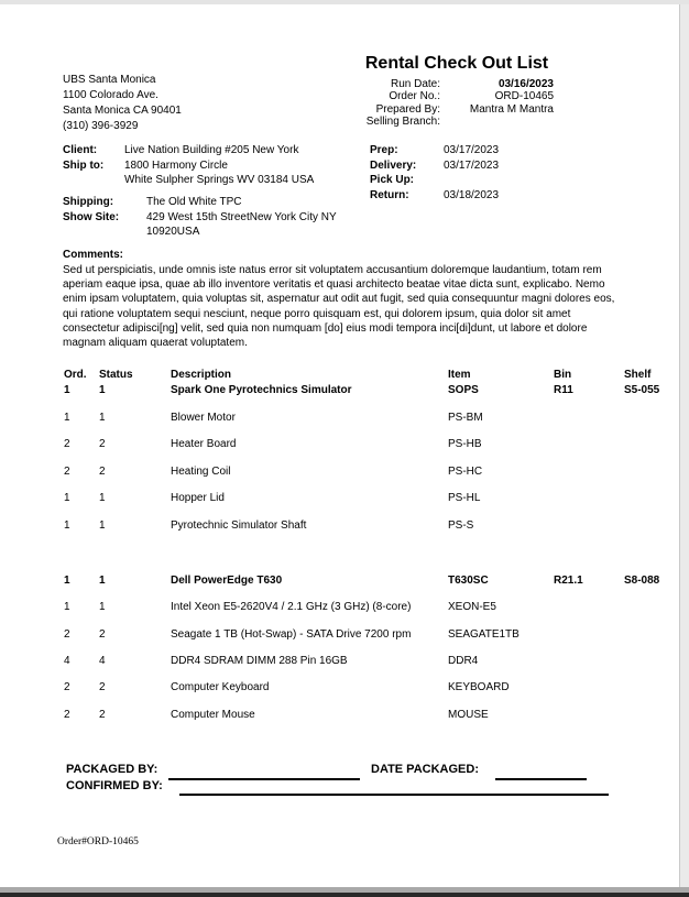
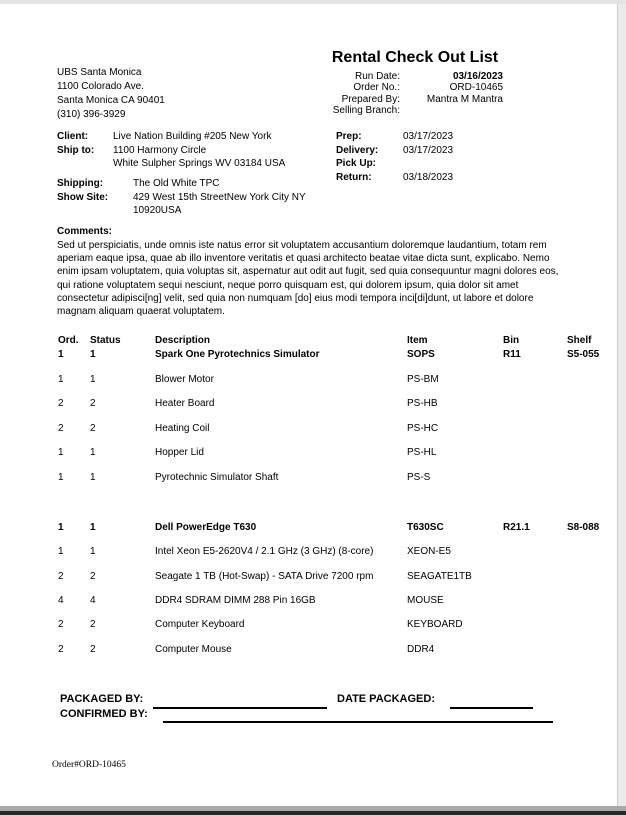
  Rental Check Out List
  UBS Santa Monica
  1100 Colorado Ave.
  Santa Monica CA 90401
  (310) 396-3929
  Run Date:
  03/16/2023
  Order No.:
  ORD-10465
  Prepared By:
  Mantra M Mantra
  Selling Branch:
  Client:
  Live Nation Building #205 New York
  Ship to:
- 1800 Harmony Circle
+ 1100 Harmony Circle
  White Sulpher Springs WV 03184 USA
  Prep:
  03/17/2023
  Delivery:
  03/17/2023
  Pick Up:
  Return:
  03/18/2023
  Shipping:
  The Old White TPC
  Show Site:
  429 West 15th StreetNew York City NY
  10920USA
  Comments:
  Sed ut perspiciatis, unde omnis iste natus error sit voluptatem accusantium doloremque laudantium, totam rem aperiam eaque ipsa, quae ab illo inventore veritatis et quasi architecto beatae vitae dicta sunt, explicabo. Nemo enim ipsam voluptatem, quia voluptas sit, aspernatur aut odit aut fugit, sed quia consequuntur magni dolores eos, qui ratione voluptatem sequi nesciunt, neque porro quisquam est, qui dolorem ipsum, quia dolor sit amet consectetur adipisci[ng] velit, sed quia non numquam [do] eius modi tempora inci[di]dunt, ut labore et dolore magnam aliquam quaerat voluptatem.
  Ord.
  Status
  Description
  Item
  Bin
  Shelf
  1
  1
  Spark One Pyrotechnics Simulator
  SOPS
  R11
  S5-055
  1
  1
  Blower Motor
  PS-BM
  2
  2
  Heater Board
  PS-HB
  2
  2
  Heating Coil
  PS-HC
  1
  1
  Hopper Lid
  PS-HL
  1
  1
  Pyrotechnic Simulator Shaft
  PS-S
  1
  1
  Dell PowerEdge T630
  T630SC
  R21.1
  S8-088
  1
  1
  Intel Xeon E5-2620V4 / 2.1 GHz (3 GHz) (8-core)
  XEON-E5
  2
  2
  Seagate 1 TB (Hot-Swap) - SATA Drive 7200 rpm
  SEAGATE1TB
  4
  4
  DDR4 SDRAM DIMM 288 Pin 16GB
- DDR4
+ MOUSE
  2
  2
  Computer Keyboard
  KEYBOARD
  2
  2
  Computer Mouse
- MOUSE
+ DDR4
  PACKAGED BY:
  DATE PACKAGED:
  CONFIRMED BY:
  Order#ORD-10465
